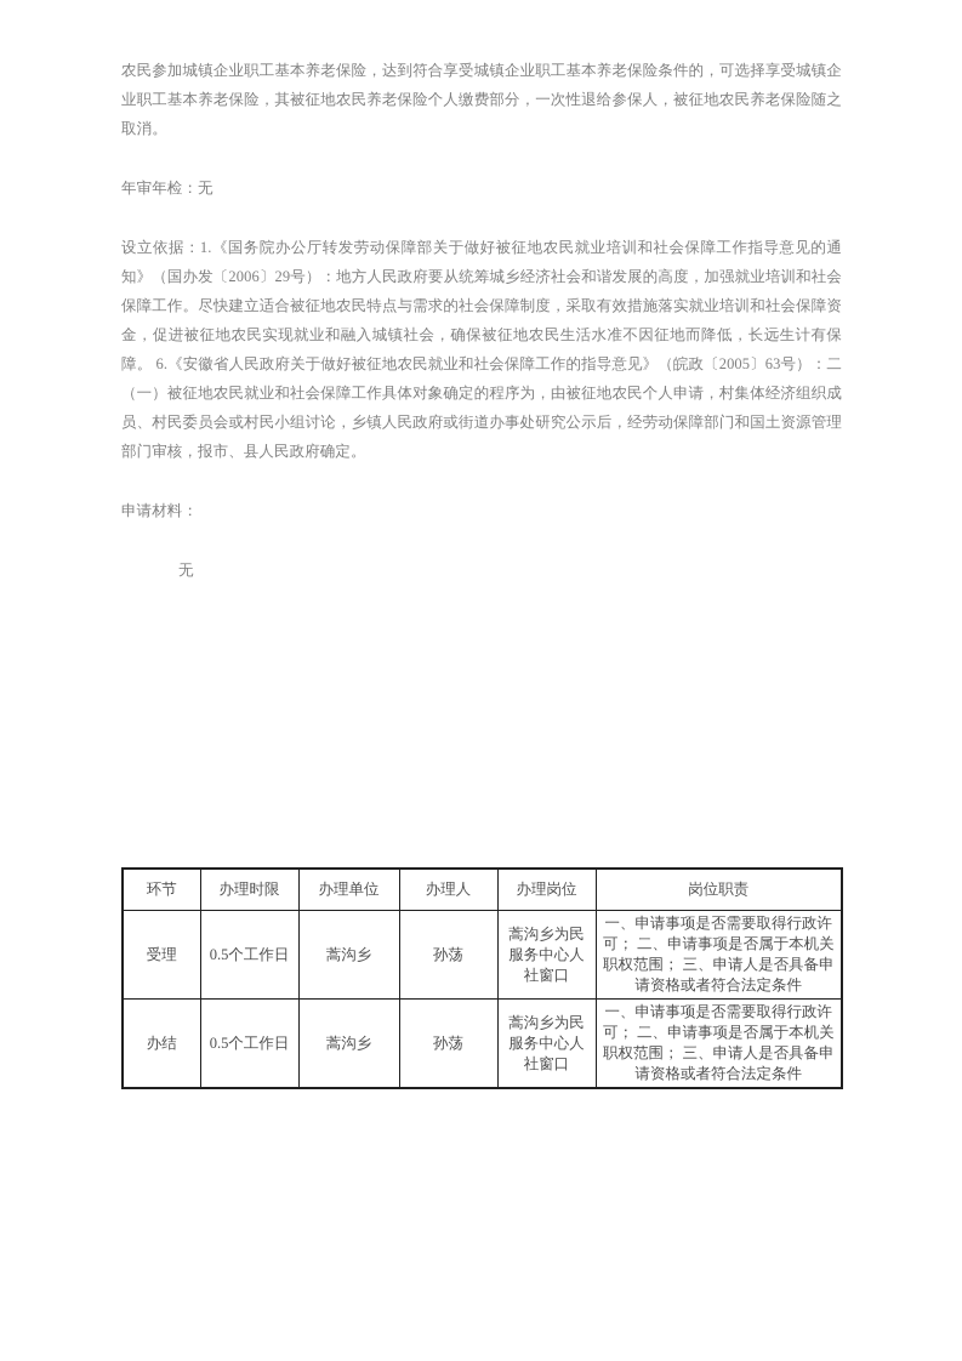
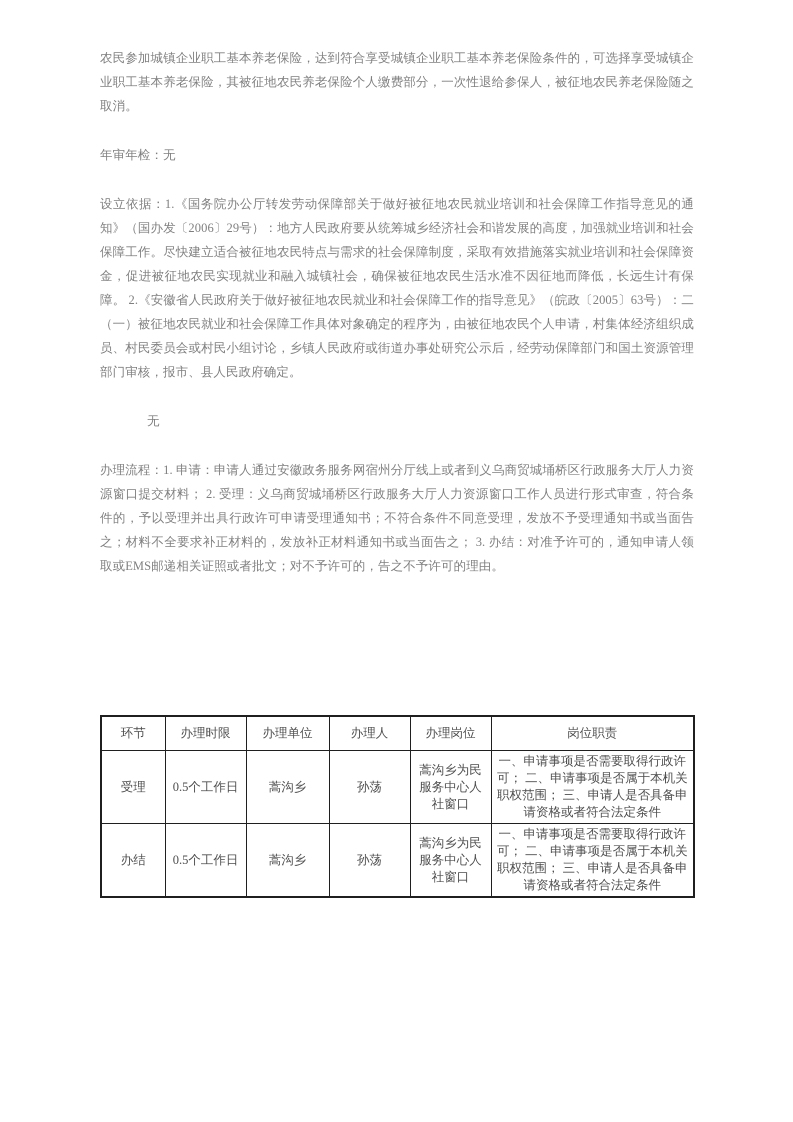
  农民参加城镇企业职工基本养老保险，达到符合享受城镇企业职工基本养老保险条件的，可选择享受城镇企业职工基本养老保险，其被征地农民养老保险个人缴费部分，一次性退给参保人，被征地农民养老保险随之取消。
  年审年检：无
- 设立依据：1.《国务院办公厅转发劳动保障部关于做好被征地农民就业培训和社会保障工作指导意见的通知》（国办发〔2006〕29号）：地方人民政府要从统筹城乡经济社会和谐发展的高度，加强就业培训和社会保障工作。尽快建立适合被征地农民特点与需求的社会保障制度，采取有效措施落实就业培训和社会保障资金，促进被征地农民实现就业和融入城镇社会，确保被征地农民生活水准不因征地而降低，长远生计有保障。 6.《安徽省人民政府关于做好被征地农民就业和社会保障工作的指导意见》（皖政〔2005〕63号）：二（一）被征地农民就业和社会保障工作具体对象确定的程序为，由被征地农民个人申请，村集体经济组织成员、村民委员会或村民小组讨论，乡镇人民政府或街道办事处研究公示后，经劳动保障部门和国土资源管理部门审核，报市、县人民政府确定。
+ 设立依据：1.《国务院办公厅转发劳动保障部关于做好被征地农民就业培训和社会保障工作指导意见的通知》（国办发〔2006〕29号）：地方人民政府要从统筹城乡经济社会和谐发展的高度，加强就业培训和社会保障工作。尽快建立适合被征地农民特点与需求的社会保障制度，采取有效措施落实就业培训和社会保障资金，促进被征地农民实现就业和融入城镇社会，确保被征地农民生活水准不因征地而降低，长远生计有保障。 2.《安徽省人民政府关于做好被征地农民就业和社会保障工作的指导意见》（皖政〔2005〕63号）：二（一）被征地农民就业和社会保障工作具体对象确定的程序为，由被征地农民个人申请，村集体经济组织成员、村民委员会或村民小组讨论，乡镇人民政府或街道办事处研究公示后，经劳动保障部门和国土资源管理部门审核，报市、县人民政府确定。
- 申请材料：
  无
+ 办理流程：1. 申请：申请人通过安徽政务服务网宿州分厅线上或者到义乌商贸城埇桥区行政服务大厅人力资源窗口提交材料； 2. 受理：义乌商贸城埇桥区行政服务大厅人力资源窗口工作人员进行形式审查，符合条件的，予以受理并出具行政许可申请受理通知书；不符合条件不同意受理，发放不予受理通知书或当面告之；材料不全要求补正材料的，发放补正材料通知书或当面告之； 3. 办结：对准予许可的，通知申请人领取或EMS邮递相关证照或者批文；对不予许可的，告之不予许可的理由。
  环节	办理时限	办理单位	办理人	办理岗位	岗位职责
  受理	0.5个工作日	蒿沟乡	孙荡	蒿沟乡为民服务中心人社窗口	一、申请事项是否需要取得行政许可； 二、申请事项是否属于本机关职权范围； 三、申请人是否具备申请资格或者符合法定条件
  办结	0.5个工作日	蒿沟乡	孙荡	蒿沟乡为民服务中心人社窗口	一、申请事项是否需要取得行政许可； 二、申请事项是否属于本机关职权范围； 三、申请人是否具备申请资格或者符合法定条件
